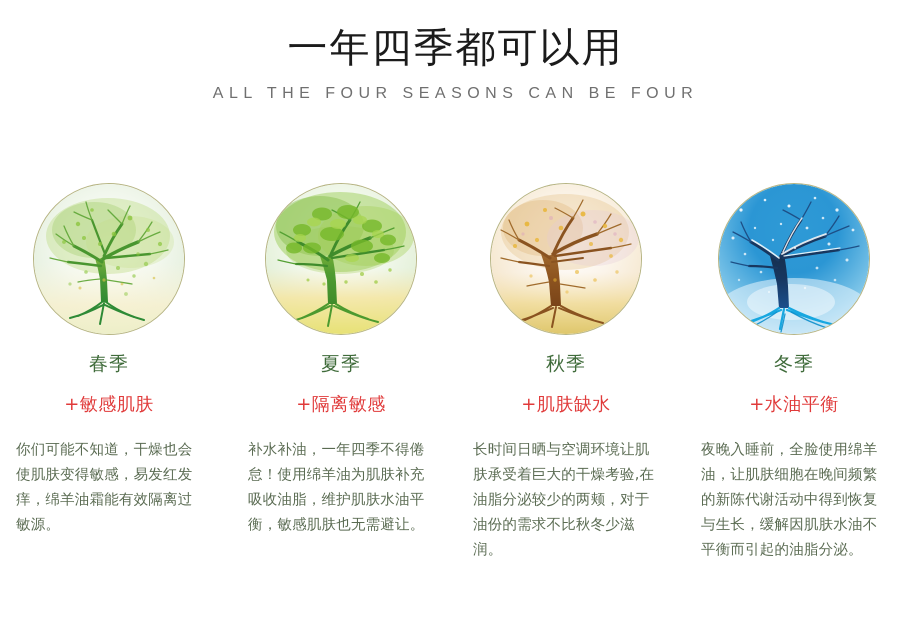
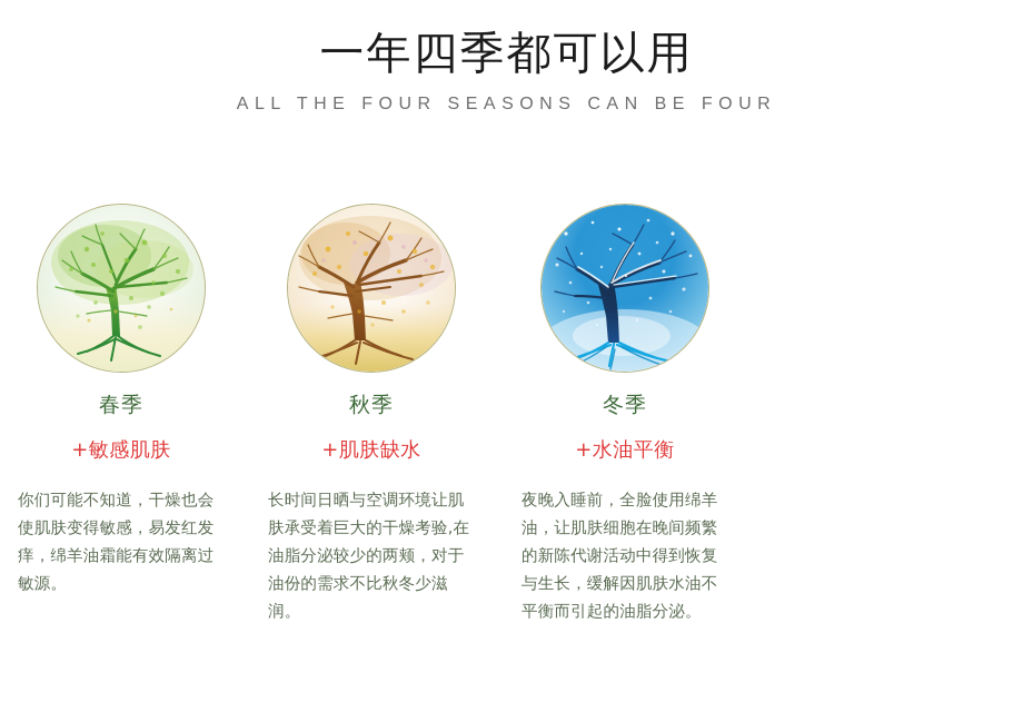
  一年四季都可以用
  ALL THE FOUR SEASONS CAN BE FOUR
  春季
  +敏感肌肤
  你们可能不知道，干燥也会使肌肤变得敏感，易发红发痒，绵羊油霜能有效隔离过敏源。
- 夏季
- +隔离敏感
- 补水补油，一年四季不得倦怠！使用绵羊油为肌肤补充吸收油脂，维护肌肤水油平衡，敏感肌肤也无需避让。
  秋季
  +肌肤缺水
  长时间日晒与空调环境让肌肤承受着巨大的干燥考验,在油脂分泌较少的两颊，对于油份的需求不比秋冬少滋润。
  冬季
  +水油平衡
  夜晚入睡前，全脸使用绵羊油，让肌肤细胞在晚间频繁的新陈代谢活动中得到恢复与生长，缓解因肌肤水油不平衡而引起的油脂分泌。
